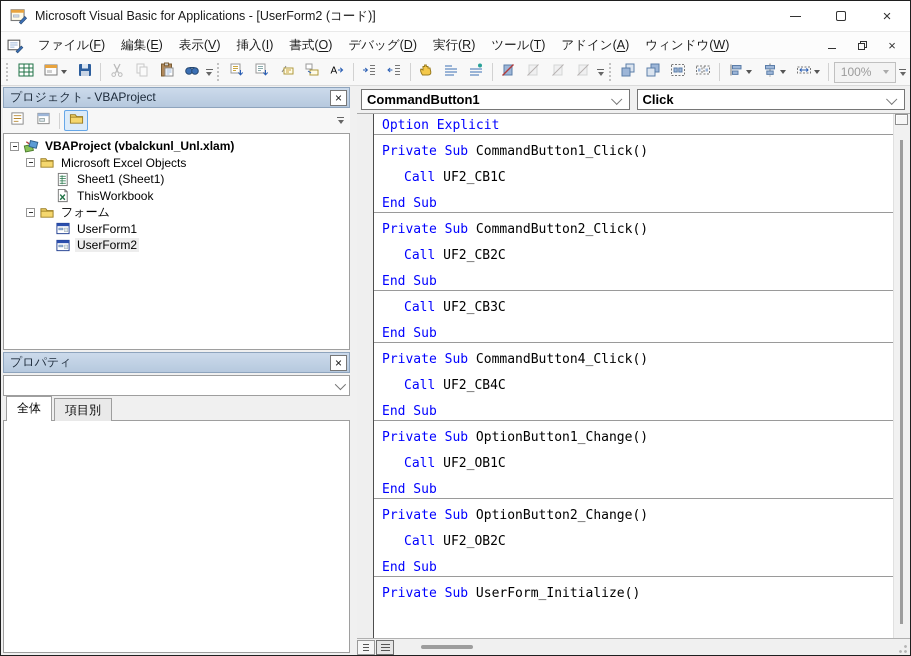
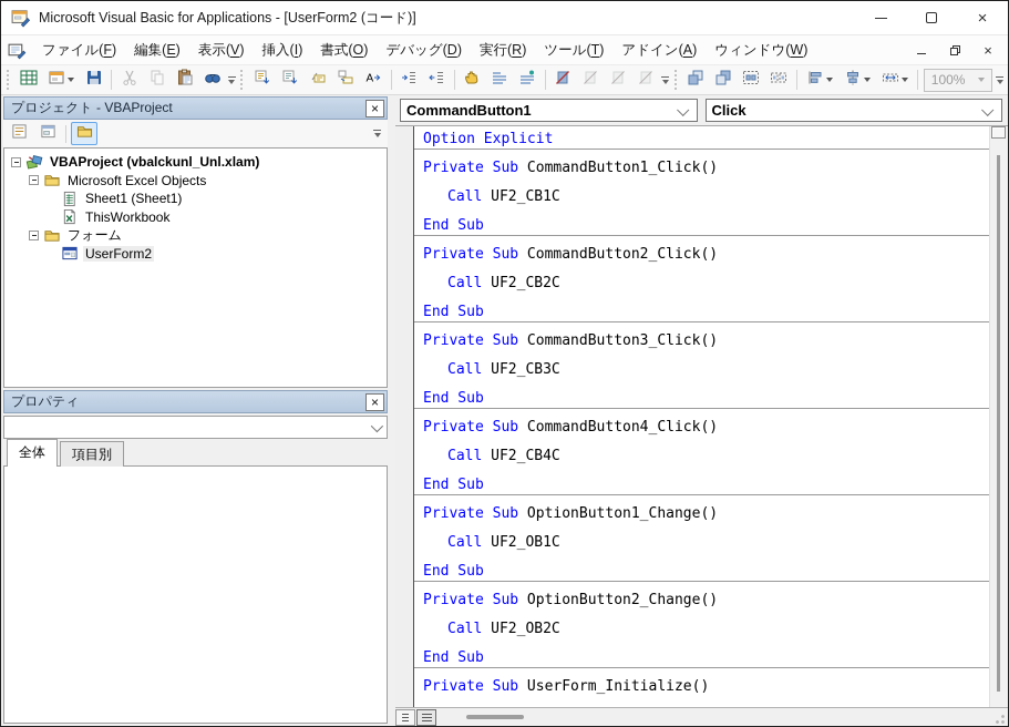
  Microsoft Visual Basic for Applications - [UserForm2 (コード)]
  ×
  ファイル(F)
  編集(E)
  表示(V)
  挿入(I)
  書式(O)
  デバッグ(D)
  実行(R)
  ツール(T)
  アドイン(A)
  ウィンドウ(W)
  ×
  A
  100%
  プロジェクト - VBAProject
  ×
  VBAProject (vbalckunl_Unl.xlam)
  Microsoft Excel Objects
  Sheet1 (Sheet1)
  ThisWorkbook
  フォーム
- UserForm1
  UserForm2
  プロパティ
  ×
  全体
  項目別
  CommandButton1
  Click
  Option Explicit
  Private Sub CommandButton1_Click()
  Call UF2_CB1C
  End Sub
  Private Sub CommandButton2_Click()
  Call UF2_CB2C
  End Sub
+ Private Sub CommandButton3_Click()
  Call UF2_CB3C
  End Sub
  Private Sub CommandButton4_Click()
  Call UF2_CB4C
  End Sub
  Private Sub OptionButton1_Change()
  Call UF2_OB1C
  End Sub
  Private Sub OptionButton2_Change()
  Call UF2_OB2C
  End Sub
  Private Sub UserForm_Initialize()
